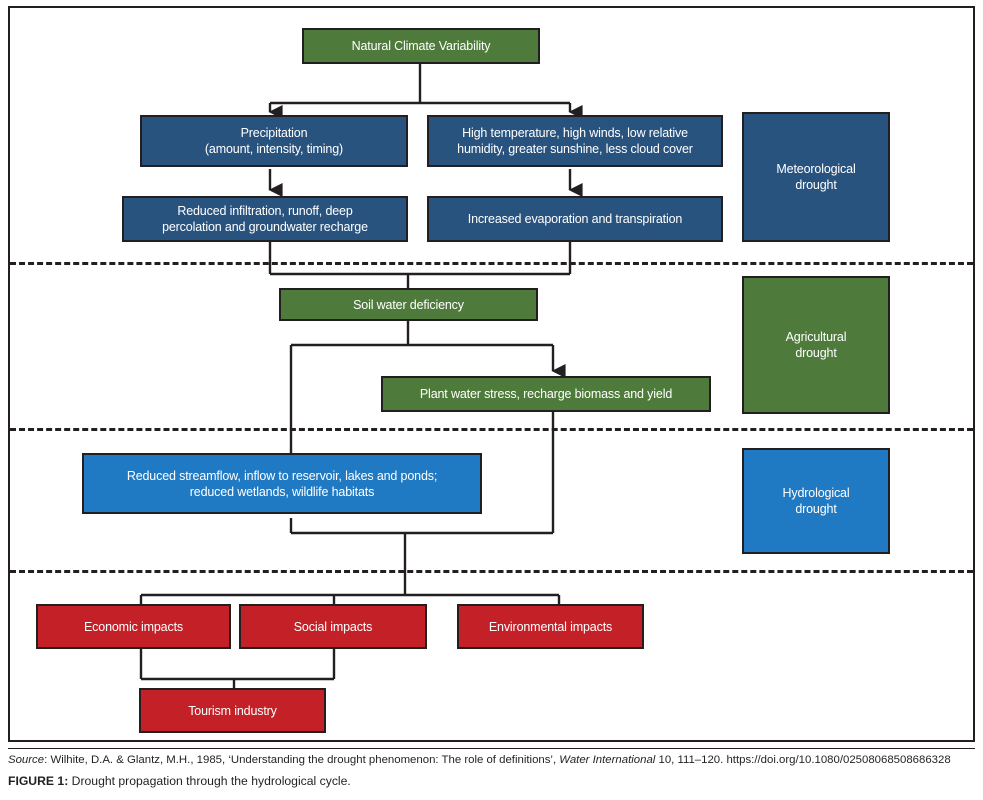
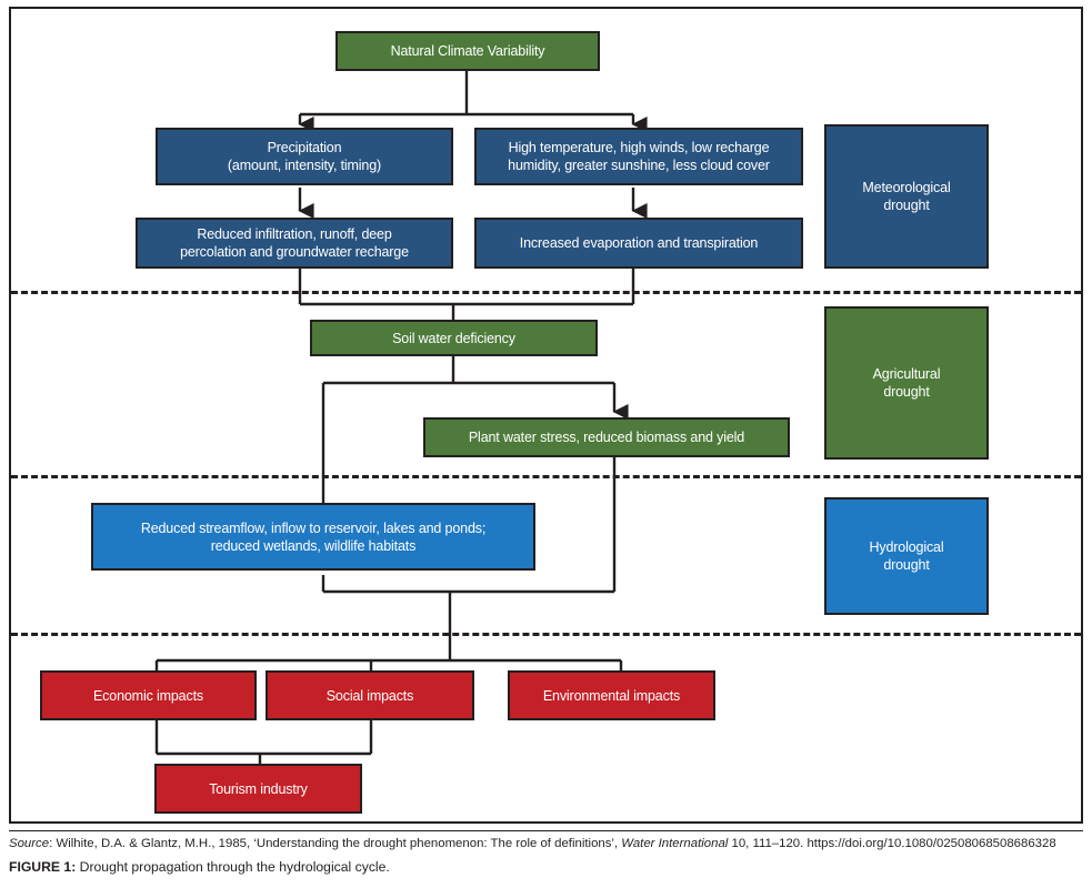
  Natural Climate Variability
  Precipitation
  (amount, intensity, timing)
- High temperature, high winds, low relative
+ High temperature, high winds, low recharge
  humidity, greater sunshine, less cloud cover
  Reduced infiltration, runoff, deep
  percolation and groundwater recharge
  Increased evaporation and transpiration
  Soil water deficiency
- Plant water stress, recharge biomass and yield
+ Plant water stress, reduced biomass and yield
  Reduced streamflow, inflow to reservoir, lakes and ponds;
  reduced wetlands, wildlife habitats
  Economic impacts
  Social impacts
  Environmental impacts
  Tourism industry
  Meteorological
  drought
  Agricultural
  drought
  Hydrological
  drought
  Source: Wilhite, D.A. & Glantz, M.H., 1985, ‘Understanding the drought phenomenon: The role of definitions’, Water International 10, 111–120. https://doi.org/10.1080/02508068508686328
  FIGURE 1: Drought propagation through the hydrological cycle.
